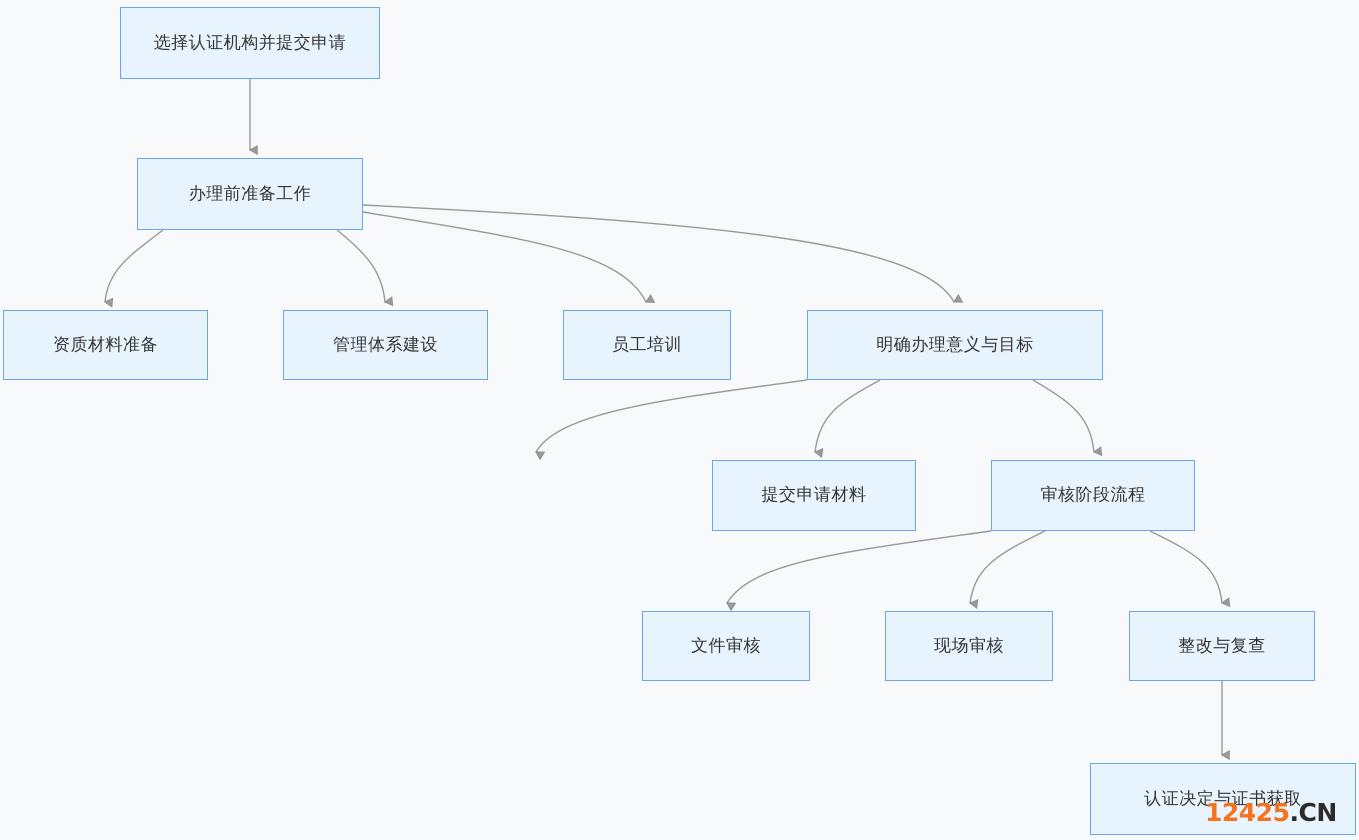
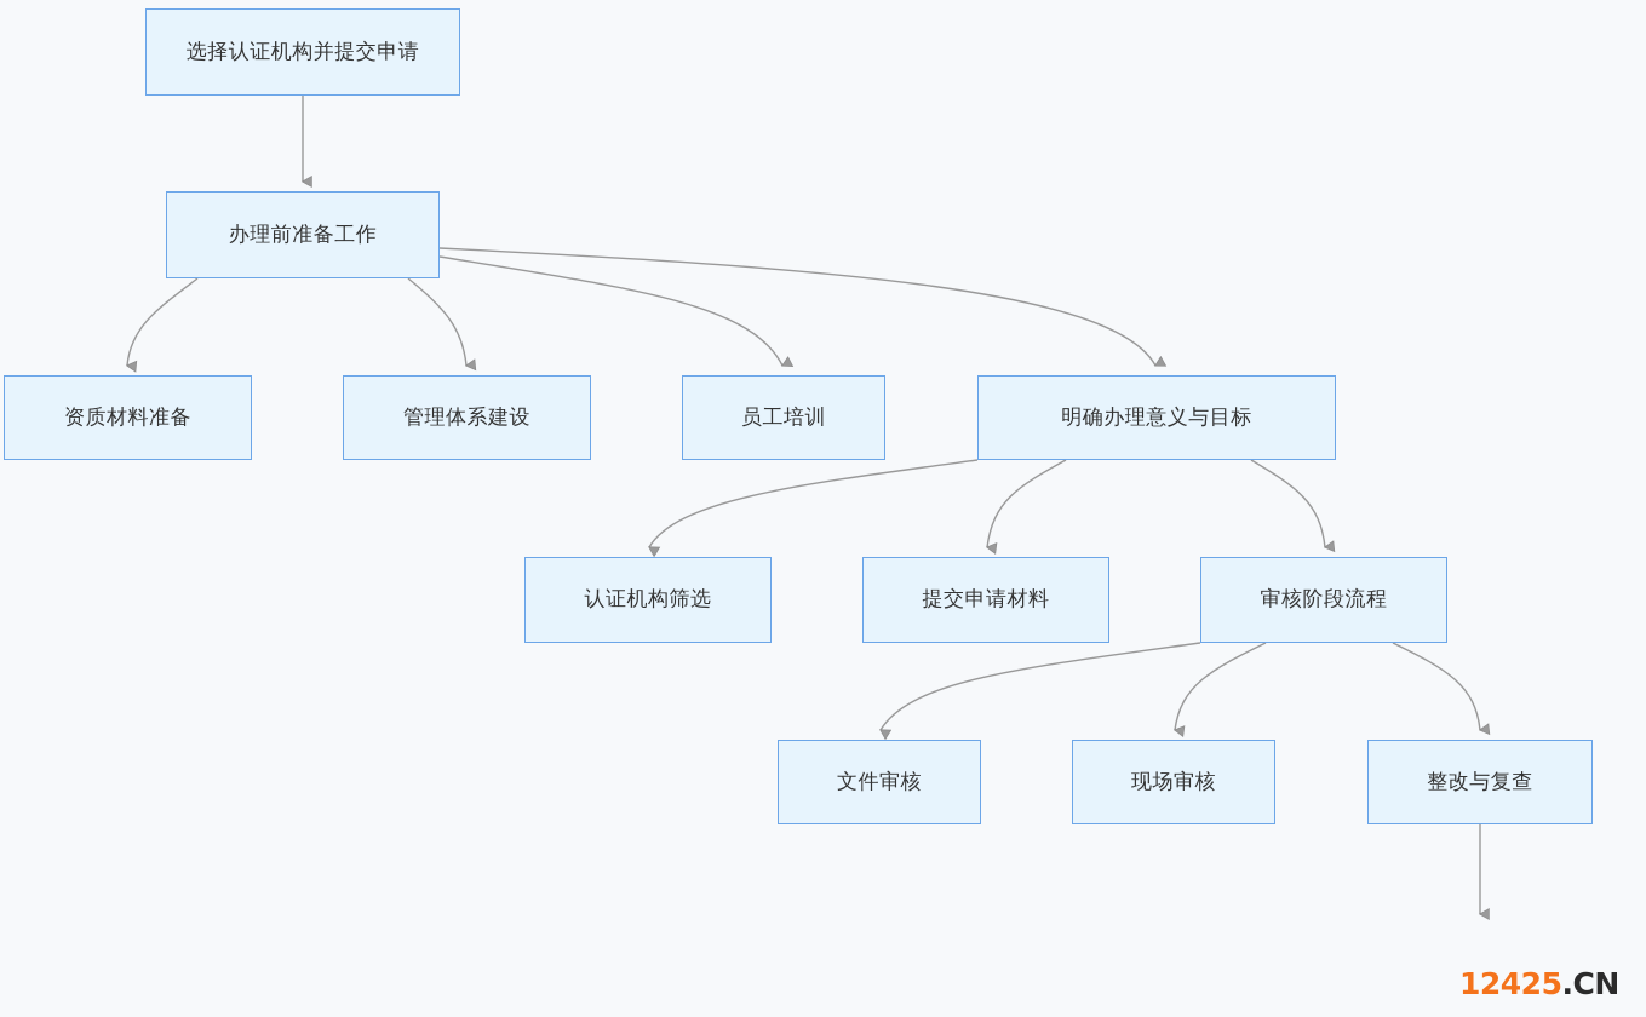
  选择认证机构并提交申请
  办理前准备工作
  资质材料准备
  管理体系建设
  员工培训
  明确办理意义与目标
+ 认证机构筛选
  提交申请材料
  审核阶段流程
  文件审核
  现场审核
  整改与复查
- 认证决定与证书获取
  12425.CN
